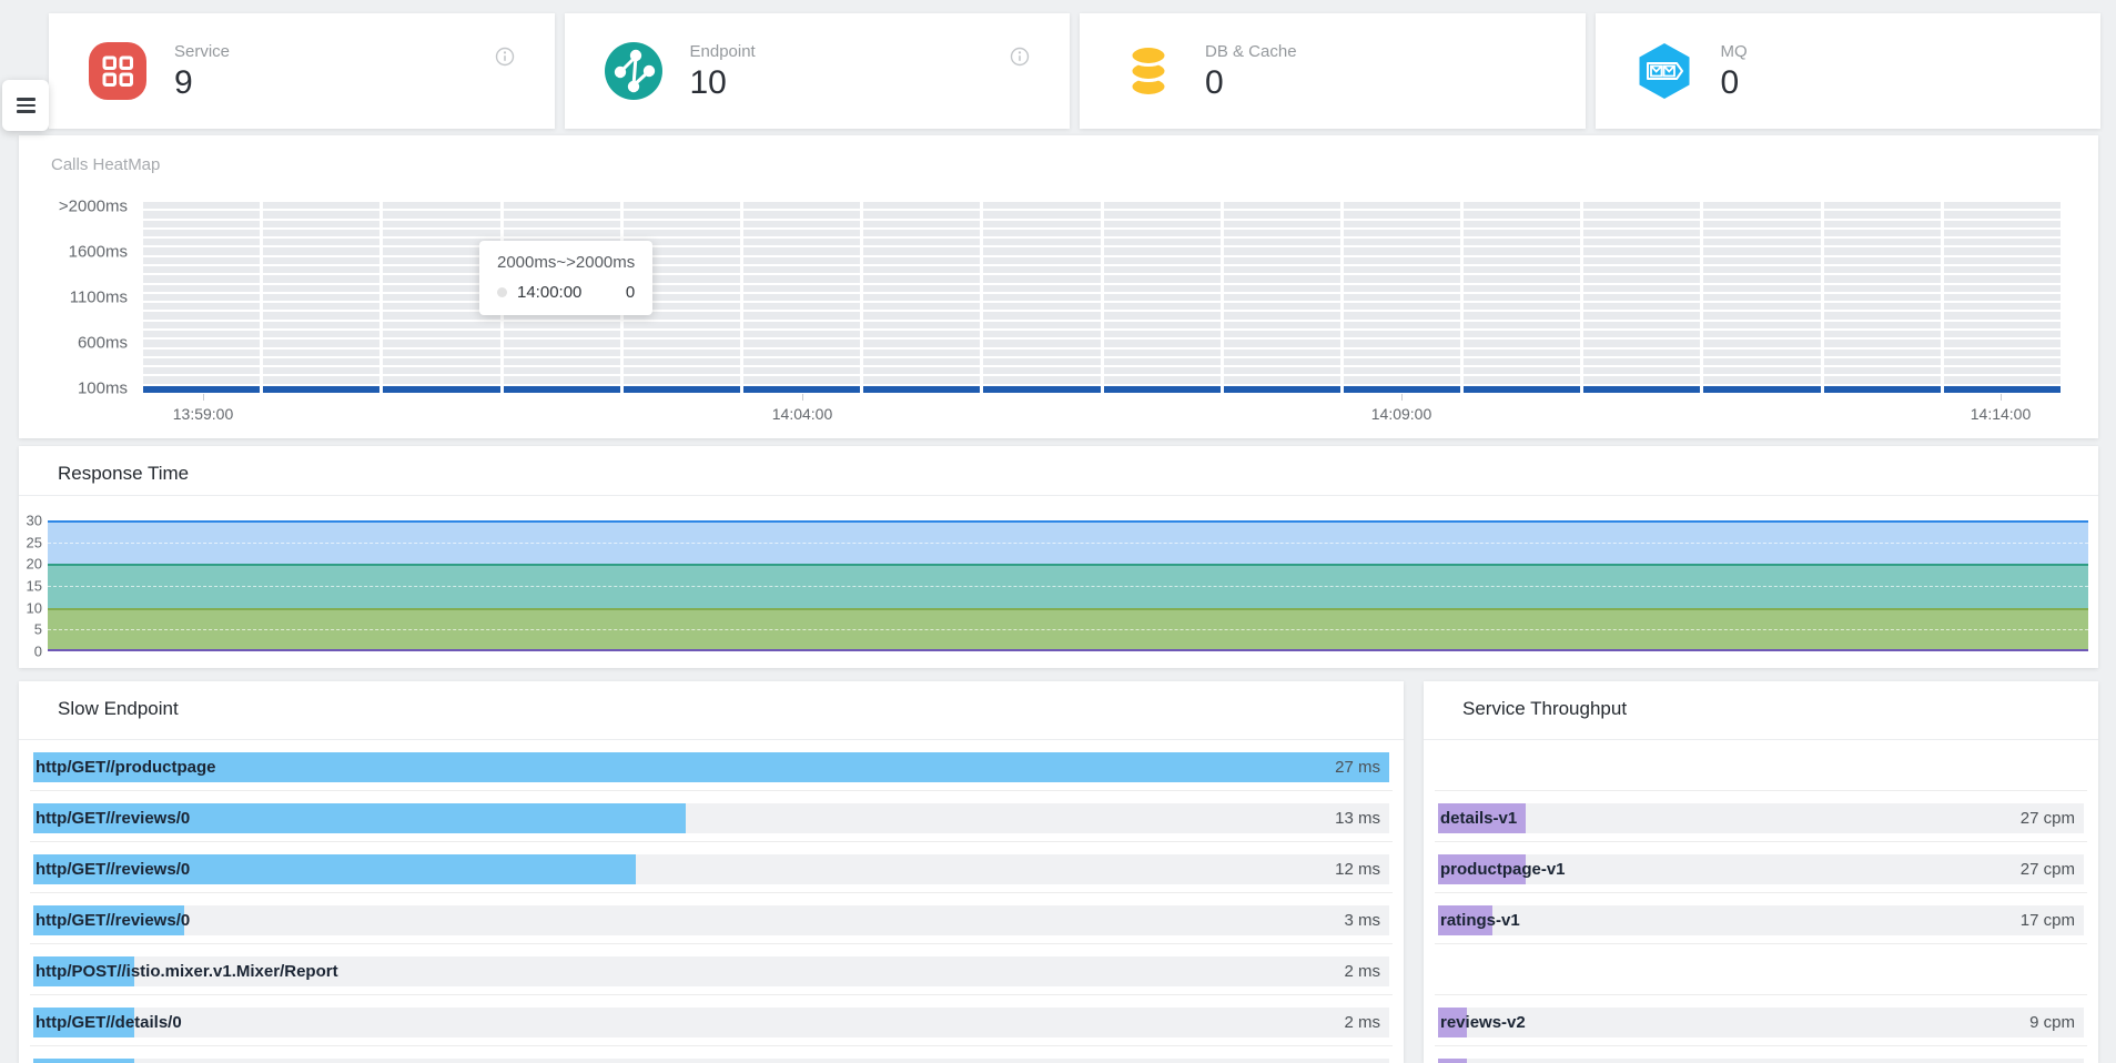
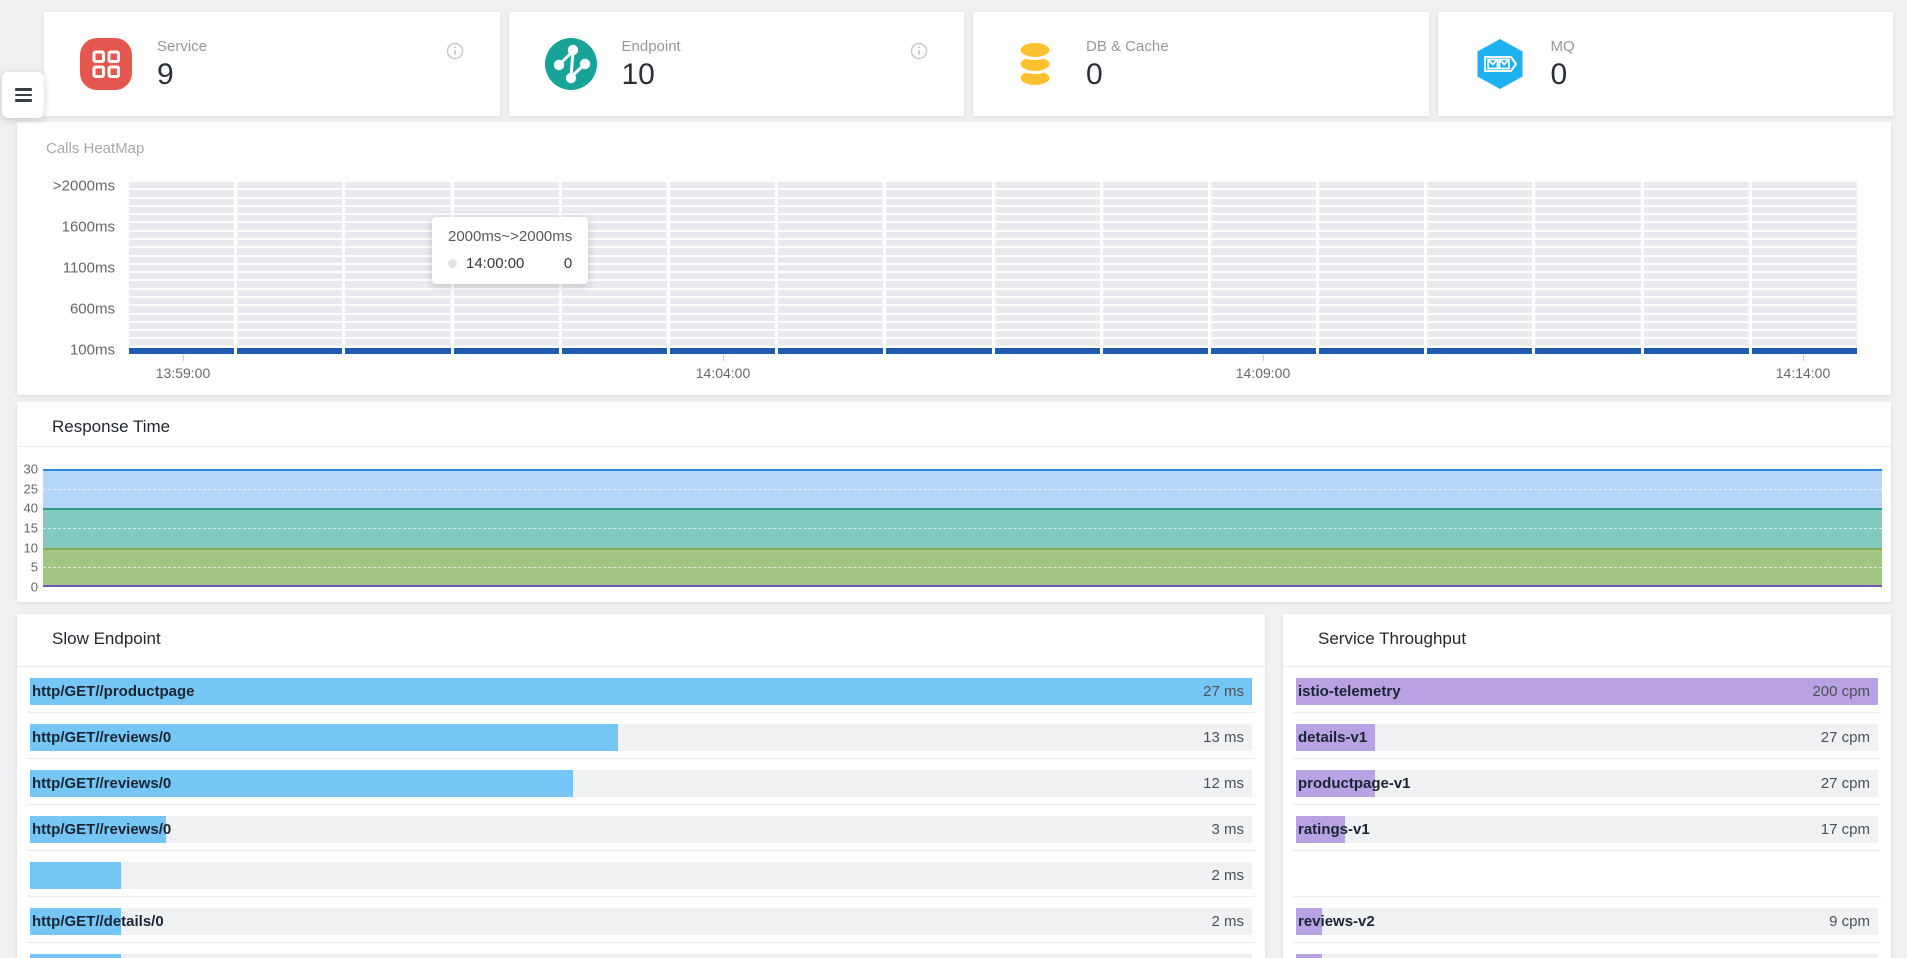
  Service
  9
  Endpoint
  10
  DB & Cache
  0
  MQ
  0
  Calls HeatMap
  >2000ms
  1600ms
  1100ms
  600ms
  100ms
  13:59:00
  14:04:00
  14:09:00
  14:14:00
  2000ms~>2000ms
  14:00:00
  0
  Response Time
  30
  25
- 20
+ 40
  15
  10
  5
  0
  Slow Endpoint
  http/GET//productpage
  27 ms
  http/GET//reviews/0
  13 ms
  http/GET//reviews/0
  12 ms
  http/GET//reviews/0
  3 ms
- http/POST//istio.mixer.v1.Mixer/Report
  2 ms
  http/GET//details/0
  2 ms
  Service Throughput
+ istio-telemetry
+ 200 cpm
  details-v1
  27 cpm
  productpage-v1
  27 cpm
  ratings-v1
  17 cpm
  reviews-v2
  9 cpm
